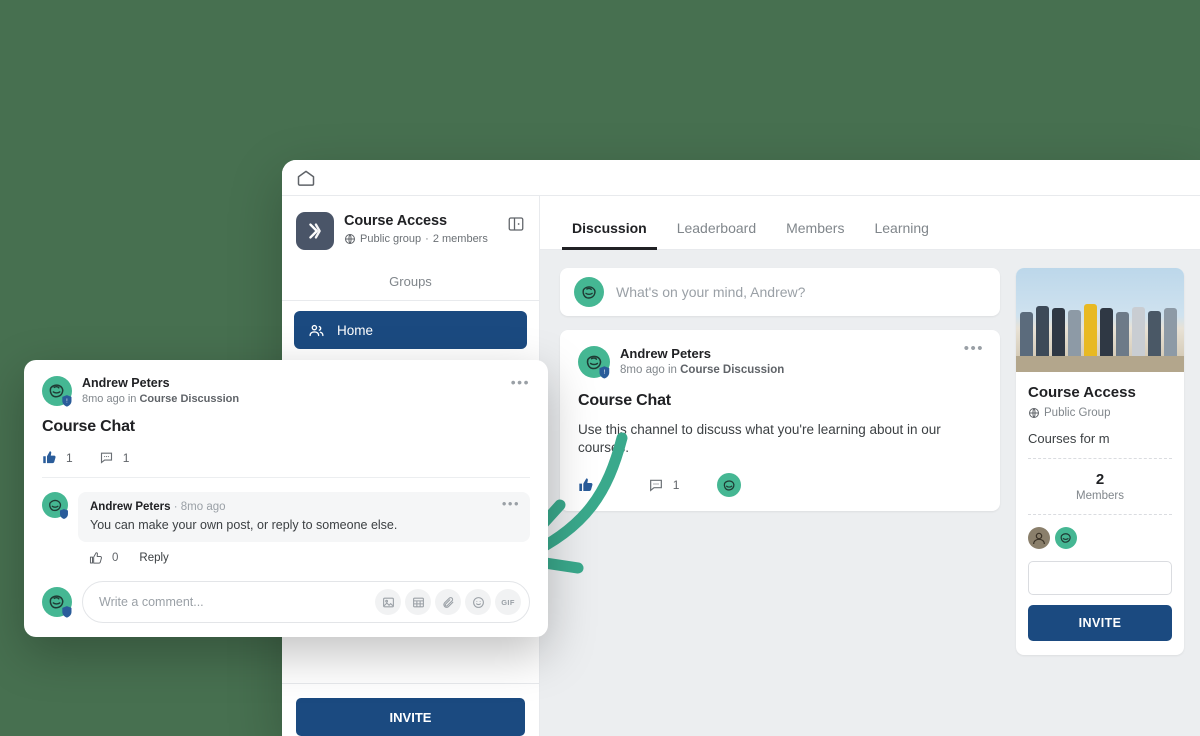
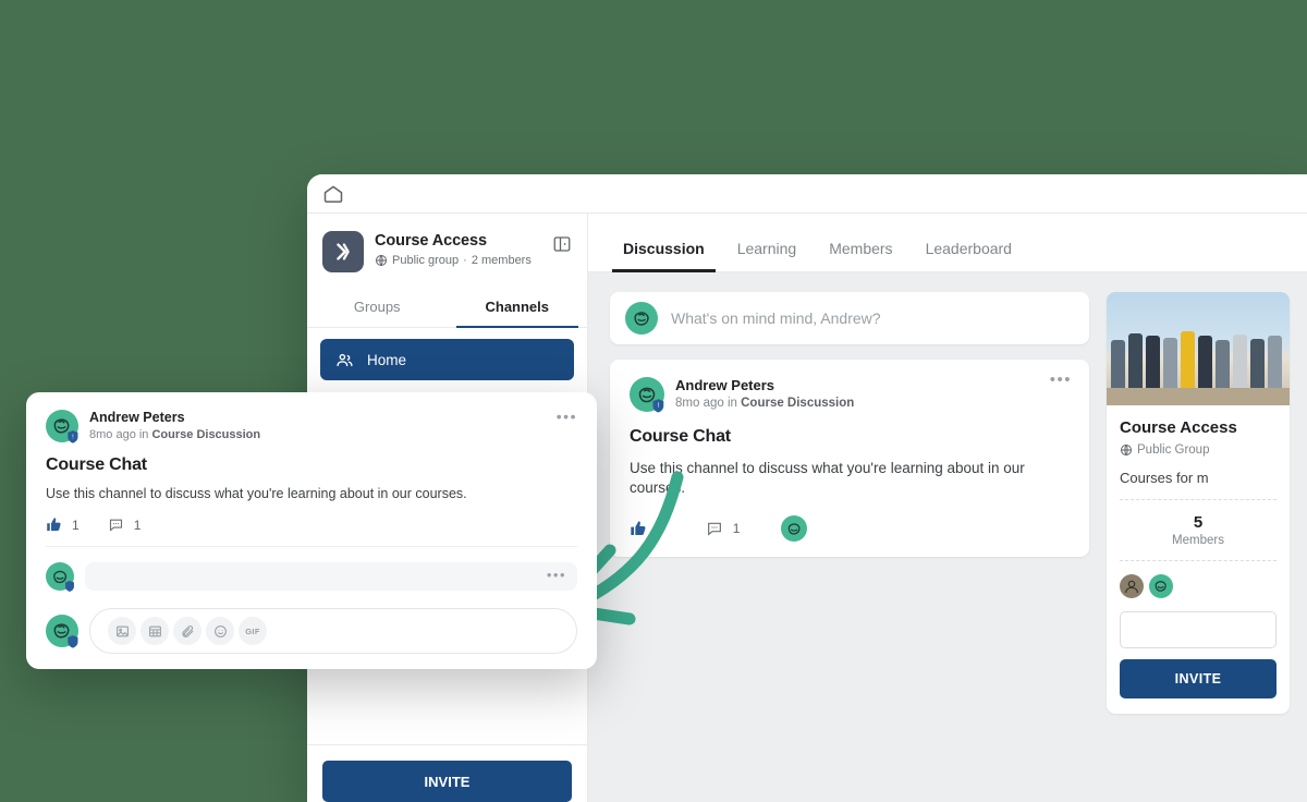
  Course Access
  Public group
  ·
  2 members
  Groups
+ Channels
  Home
  INVITE
  Discussion
- Leaderboard
+ Learning
  Members
- Learning
+ Leaderboard
- What's on your mind, Andrew?
+ What's on mind mind, Andrew?
  •••
  Andrew Peters
  8mo ago in Course Discussion
  Course Chat
  Use this channel to discuss what you're learning about in our cours.
  1
  Course Access
  Public Group
  Courses for m
- 2
+ 5
  Members
  INVITE
  Andrew Peters
  8mo ago in Course Discussion
  •••
  Course Chat
+ Use this channel to discuss what you're learning about in our courses.
  1
  1
  •••
- Andrew Peters · 8mo ago
- You can make your own post, or reply to someone else.
- 0
- Reply
- Write a comment...
  GIF
